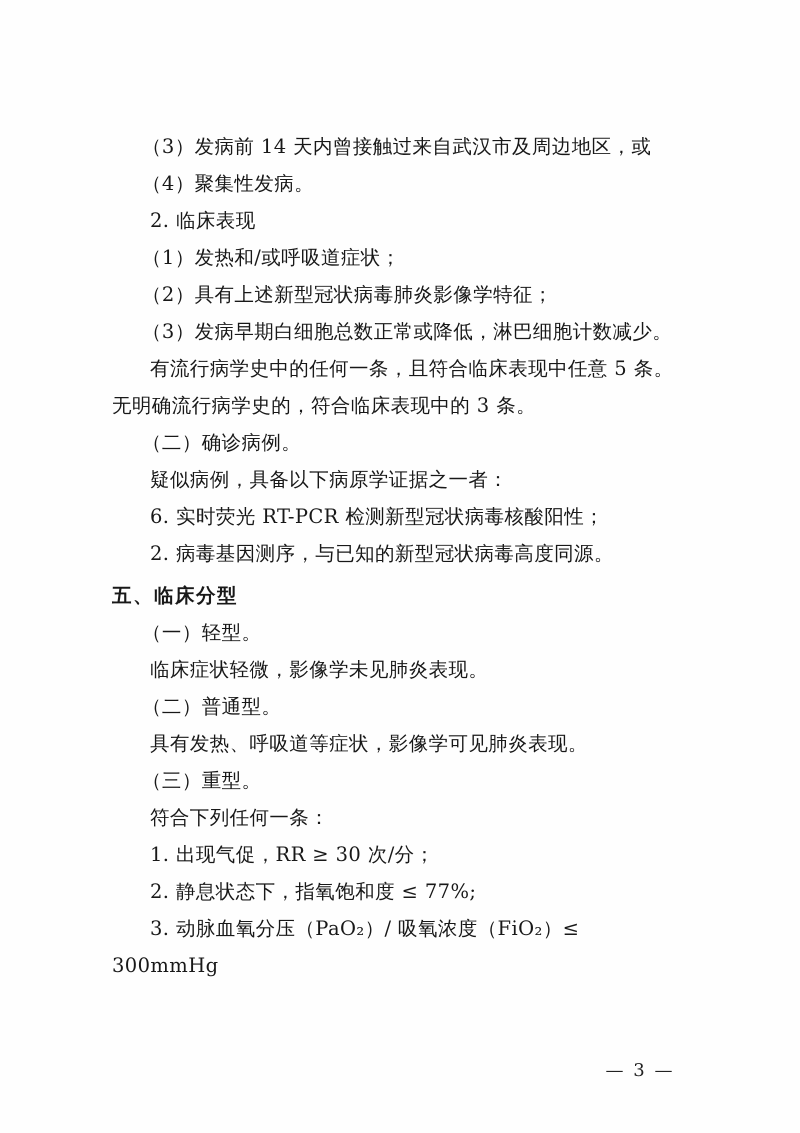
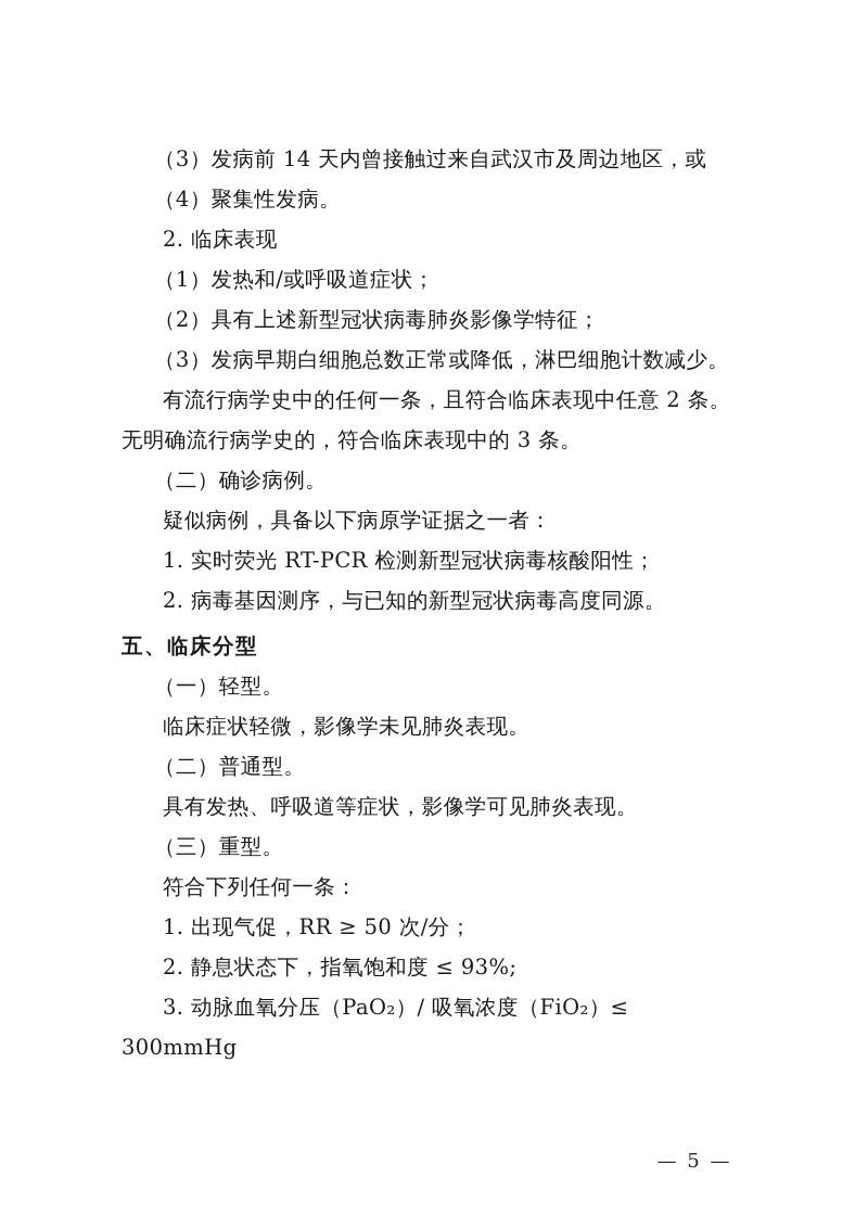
  （3）发病前 14 天内曾接触过来自武汉市及周边地区，或
  （4）聚集性发病。
  2. 临床表现
  （1）发热和/或呼吸道症状；
  （2）具有上述新型冠状病毒肺炎影像学特征；
  （3）发病早期白细胞总数正常或降低，淋巴细胞计数减少。
- 有流行病学史中的任何一条，且符合临床表现中任意 5 条。
+ 有流行病学史中的任何一条，且符合临床表现中任意 2 条。
  无明确流行病学史的，符合临床表现中的 3 条。
  （二）确诊病例。
  疑似病例，具备以下病原学证据之一者：
- 6. 实时荧光 RT-PCR 检测新型冠状病毒核酸阳性；
+ 1. 实时荧光 RT-PCR 检测新型冠状病毒核酸阳性；
  2. 病毒基因测序，与已知的新型冠状病毒高度同源。
  五、临床分型
  （一）轻型。
  临床症状轻微，影像学未见肺炎表现。
  （二）普通型。
  具有发热、呼吸道等症状，影像学可见肺炎表现。
  （三）重型。
  符合下列任何一条：
- 1. 出现气促，RR ≥ 30 次/分；
+ 1. 出现气促，RR ≥ 50 次/分；
- 2. 静息状态下，指氧饱和度 ≤ 77%;
+ 2. 静息状态下，指氧饱和度 ≤ 93%;
  3. 动脉血氧分压（PaO₂）/ 吸氧浓度（FiO₂）≤ 300mmHg
- — 3 —
+ — 5 —
